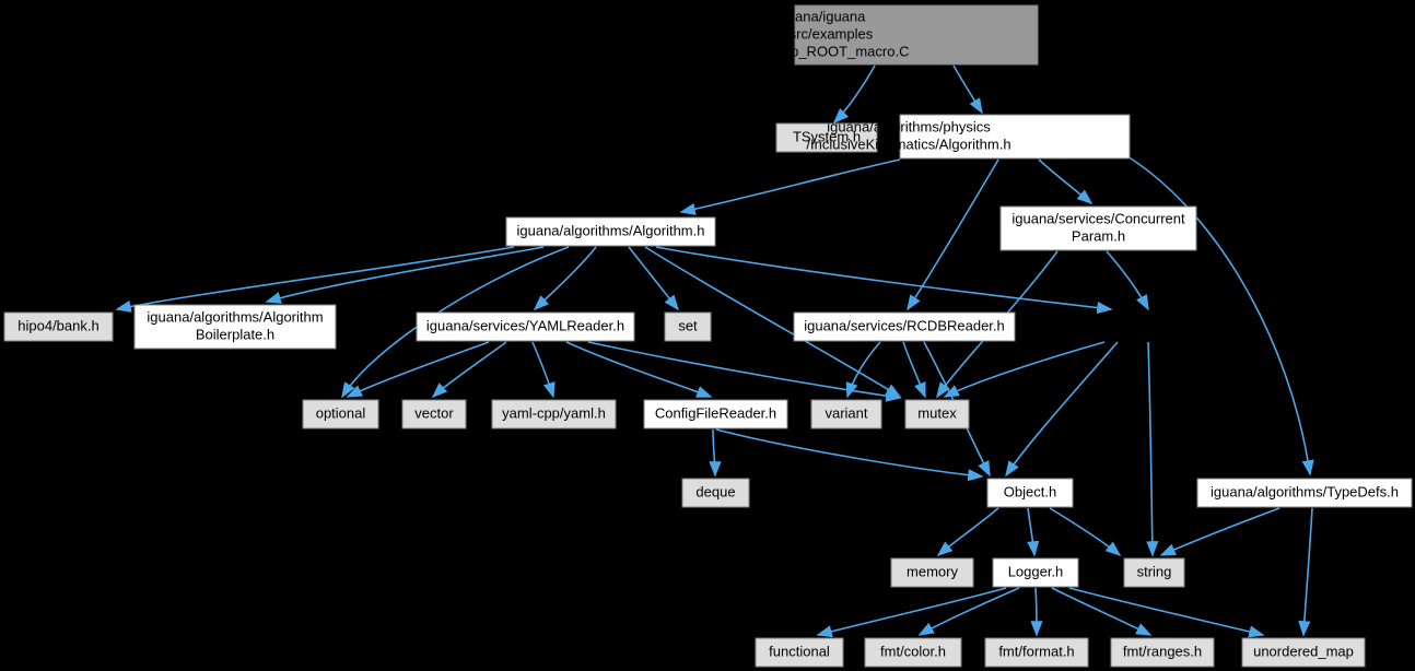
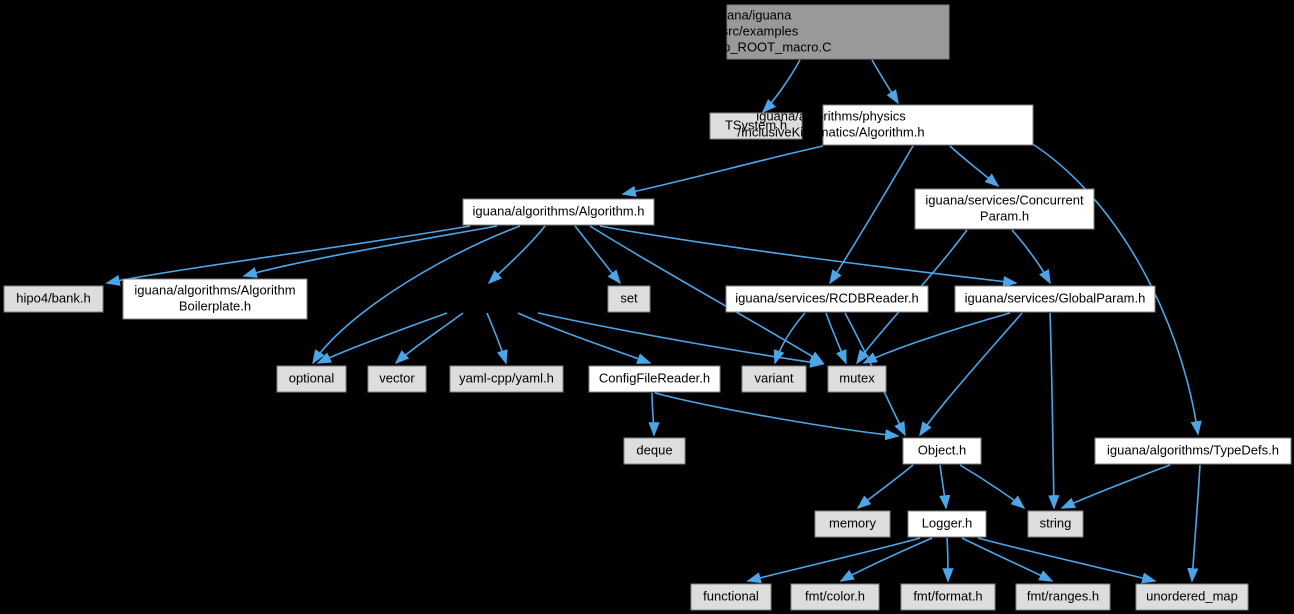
  /__w/iguana/iguana
  /iguana_src/examples
  /iguana_ex_cpp_ROOT_macro.C
  TSystem.h
  iguana/algorithms/physics
  /InclusiveKinematics/Algorithm.h
  iguana/algorithms/Algorithm.h
  iguana/services/Concurrent
  Param.h
  hipo4/bank.h
  iguana/algorithms/Algorithm
  Boilerplate.h
- iguana/services/YAMLReader.h
  set
  iguana/services/RCDBReader.h
+ iguana/services/GlobalParam.h
  optional
  vector
  yaml-cpp/yaml.h
  ConfigFileReader.h
  variant
  mutex
  deque
  Object.h
  iguana/algorithms/TypeDefs.h
  memory
  Logger.h
  string
  functional
  fmt/color.h
  fmt/format.h
  fmt/ranges.h
  unordered_map
